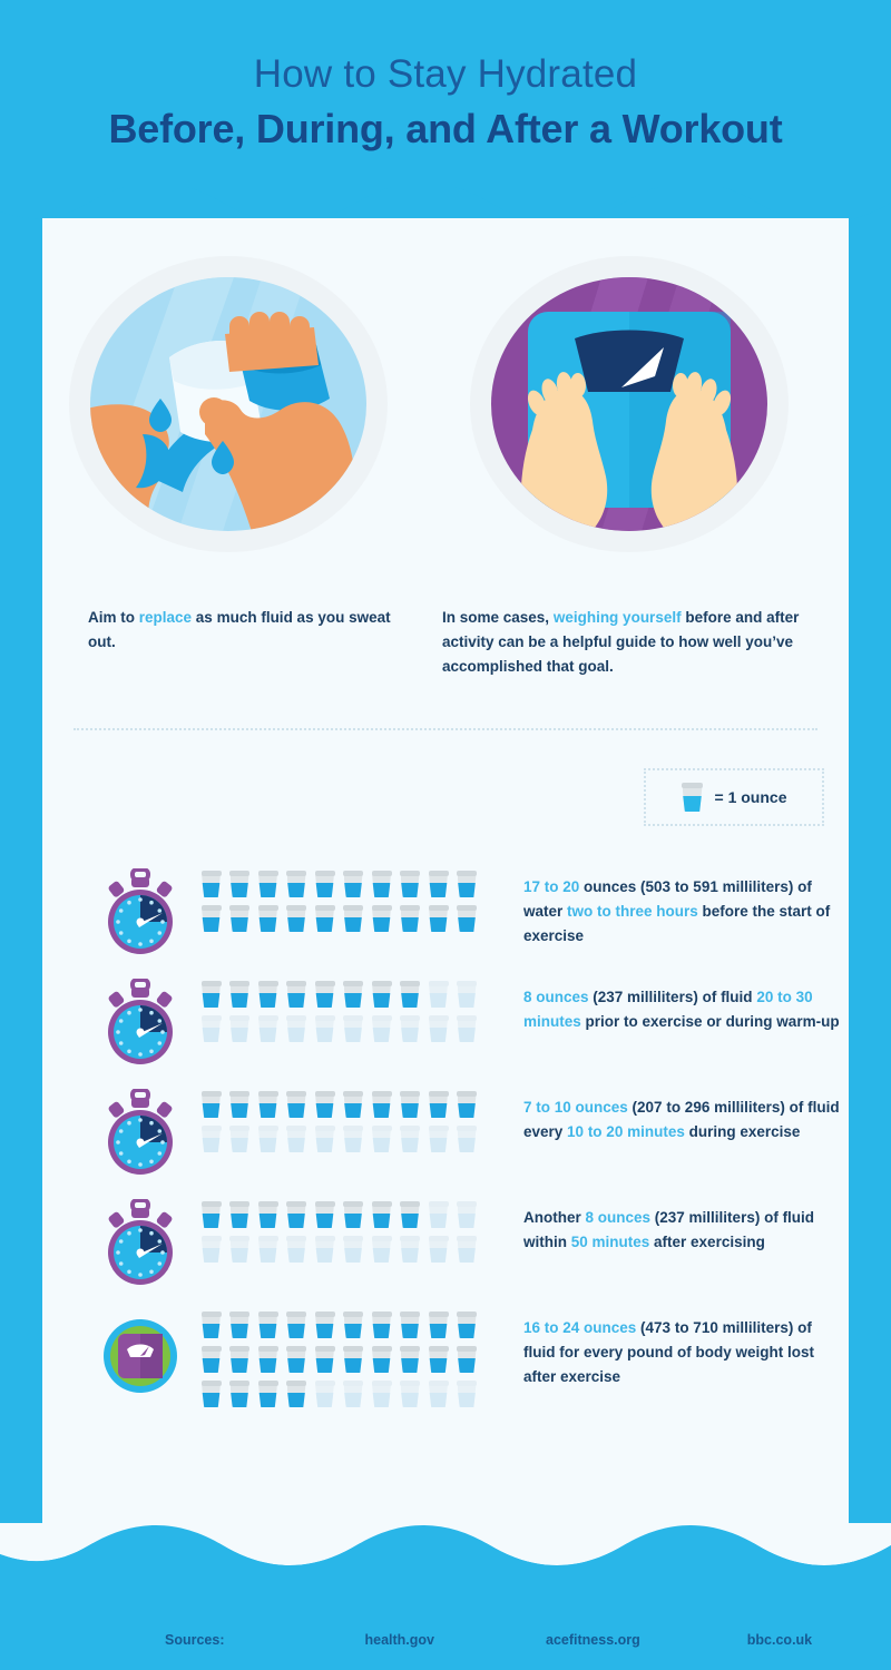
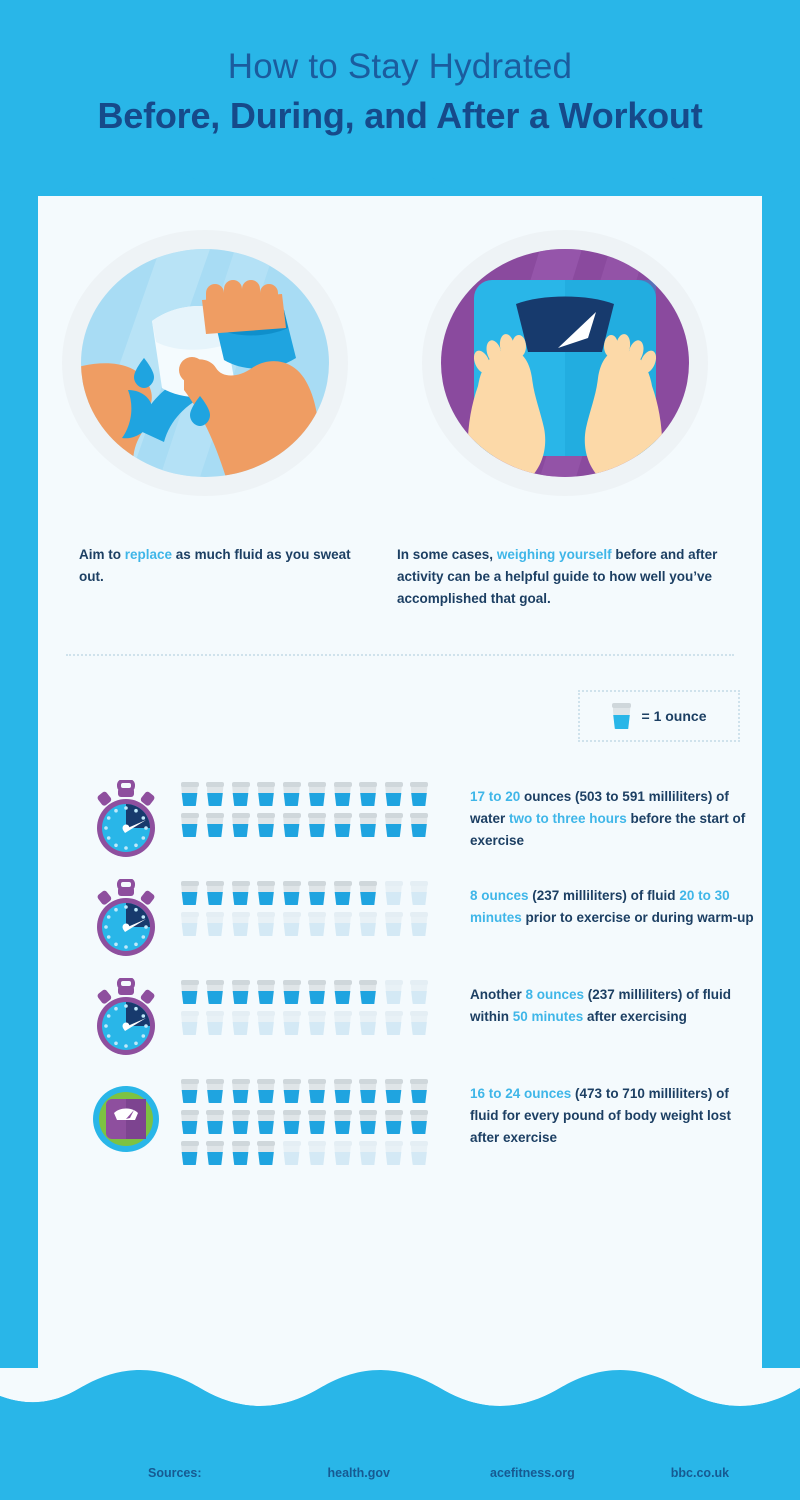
  How to Stay Hydrated
  Before, During, and After a Workout
  Aim to replace as much fluid as you sweat out.
  In some cases, weighing yourself before and after activity can be a helpful guide to how well you’ve accomplished that goal.
  = 1 ounce
  17 to 20 ounces (503 to 591 milliliters) of water two to three hours before the start of exercise
  8 ounces (237 milliliters) of fluid 20 to 30 minutes prior to exercise or during warm-up
- 7 to 10 ounces (207 to 296 milliliters) of fluid every 10 to 20 minutes during exercise
  Another 8 ounces (237 milliliters) of fluid within 50 minutes after exercising
  16 to 24 ounces (473 to 710 milliliters) of fluid for every pound of body weight lost after exercise
  Sources:
  health.gov
  acefitness.org
  bbc.co.uk
